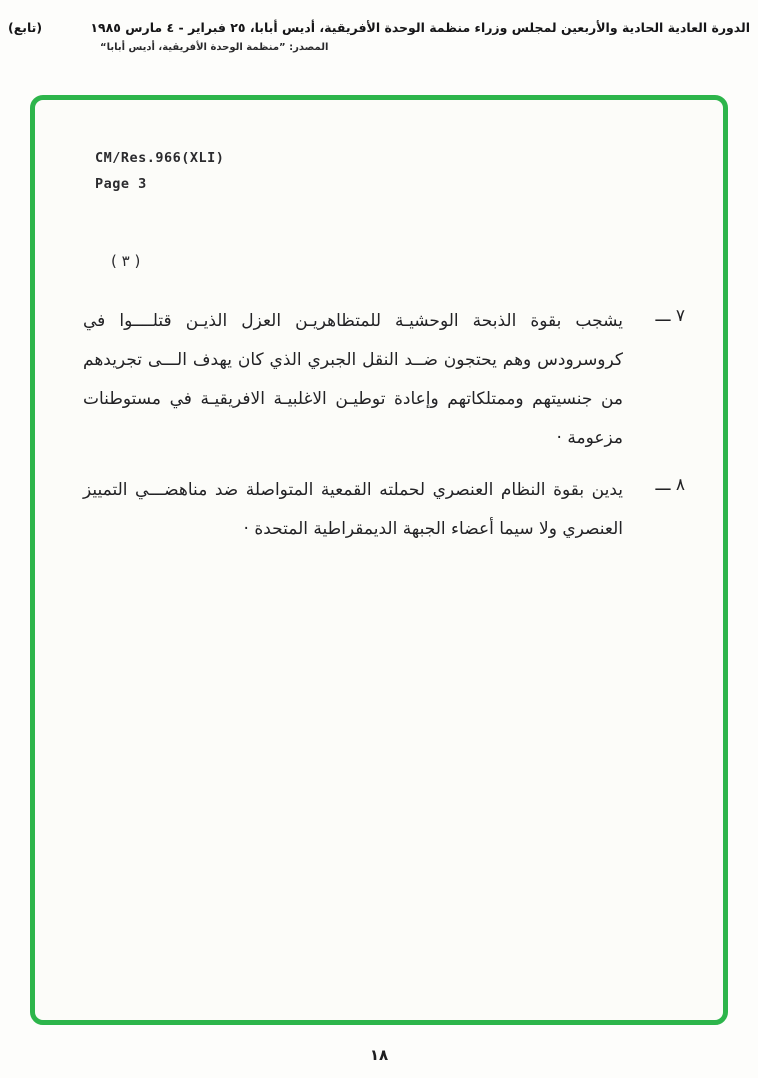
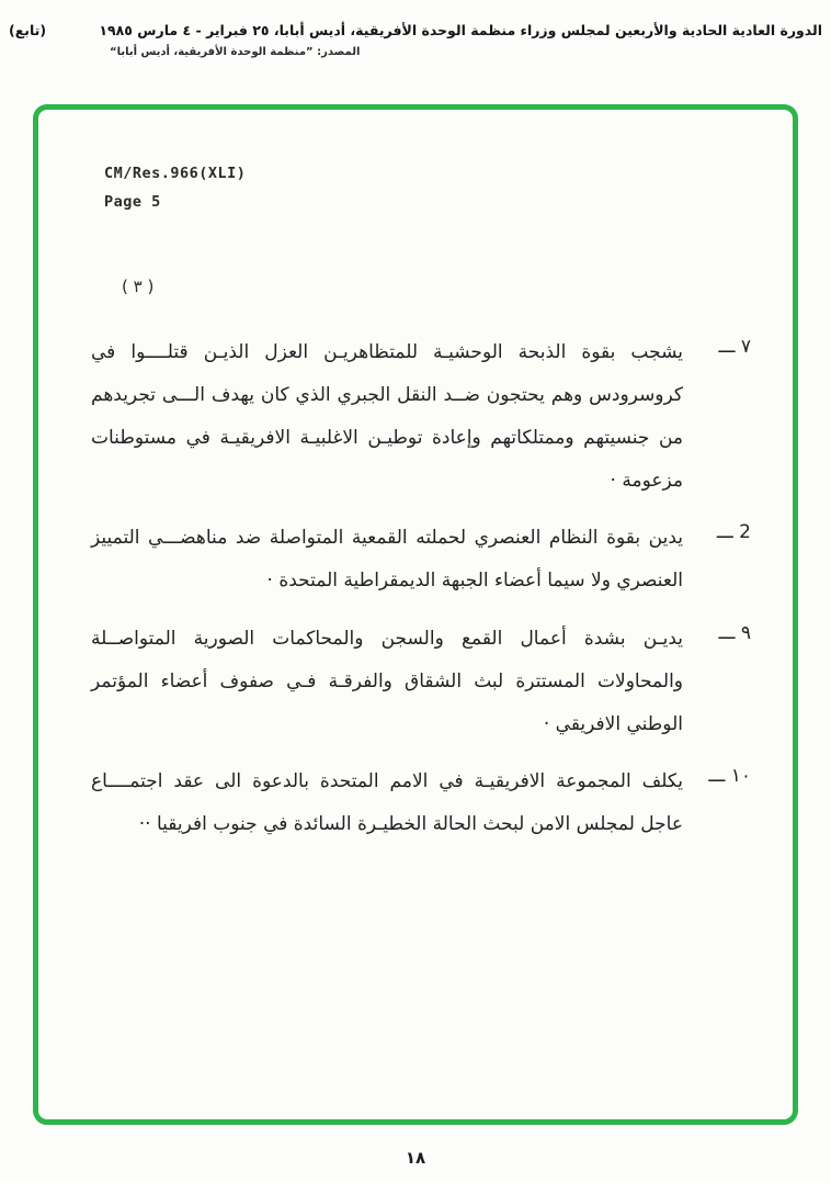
  (تابع)
  الدورة العادية الحادية والأربعين لمجلس وزراء منظمة الوحدة الأفريقية، أديس أبابا، ٢٥ فبراير - ٤ مارس ١٩٨٥
  المصدر: ”منظمة الوحدة الأفريقية، أديس أبابا“
  CM/Res.966(XLI)
- Page 3
+ Page 5
  ( ٣ )
  ٧ ـــ
  يشجب بقوة الذبحة الوحشيـة للمتظاهريـن العزل الذيـن قتلــــوا في كروسرودس وهم يحتجون ضــد النقل الجبري الذي كان يهدف الـــى تجريدهم من جنسيتهم وممتلكاتهم وإعادة توطيـن الاغلبيـة الافريقيـة في مستوطنات مزعومة ·
- ٨ ـــ
+ 2 ـــ
  يدين بقوة النظام العنصري لحملته القمعية المتواصلة ضد مناهضـــي التمييز العنصري ولا سيما أعضاء الجبهة الديمقراطية المتحدة ·
+ ٩ ـــ
+ يديـن بشدة أعمال القمع والسجن والمحاكمات الصورية المتواصــلة والمحاولات المستترة لبث الشقاق والفرقـة فـي صفوف أعضاء المؤتمر الوطني الافريقي ·
+ ١٠ ـــ
+ يكلف المجموعة الافريقيـة في الامم المتحدة بالدعوة الى عقد اجتمــــاع عاجل لمجلس الامن لبحث الحالة الخطيـرة السائدة في جنوب افريقيا ··
  ١٨
